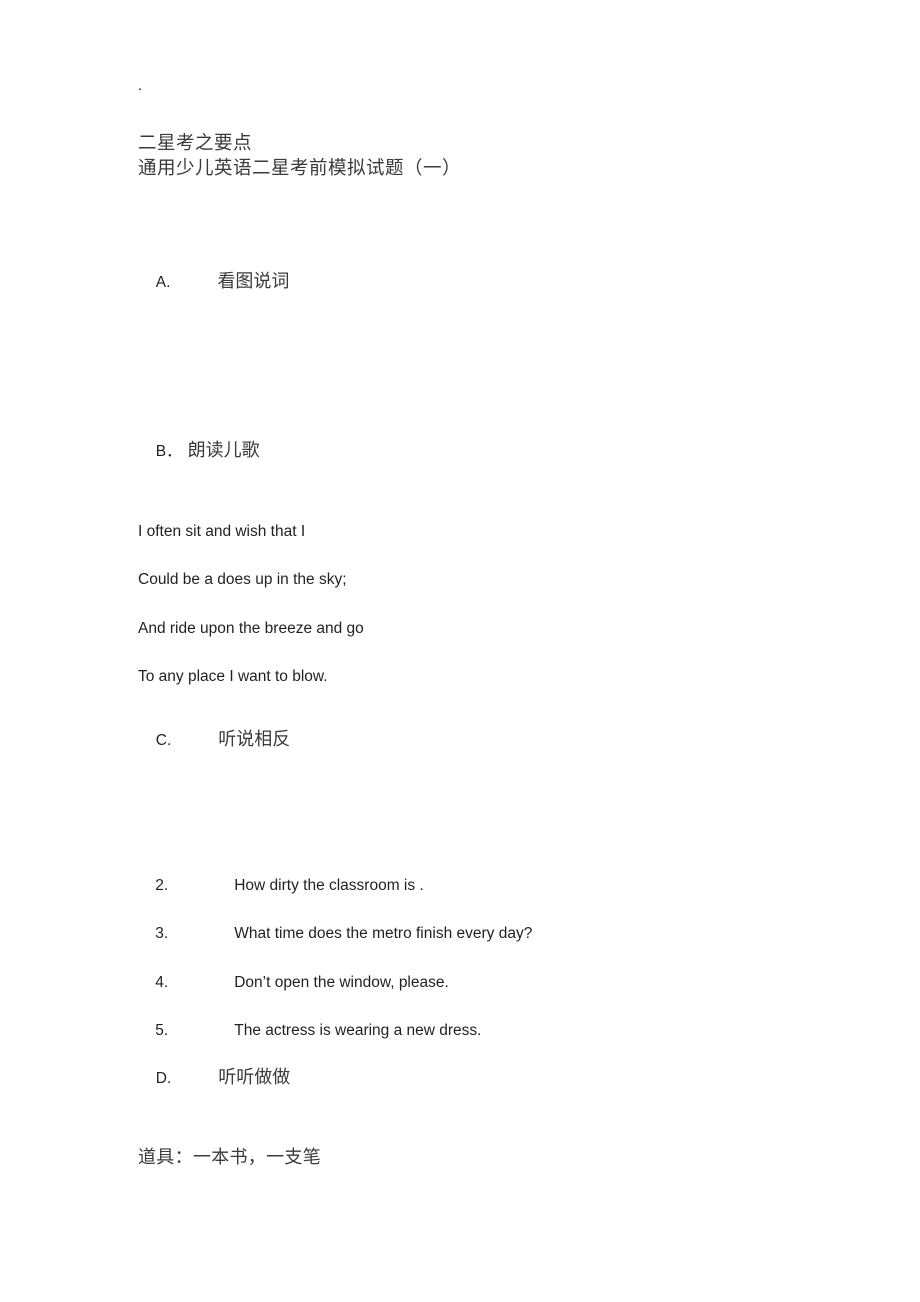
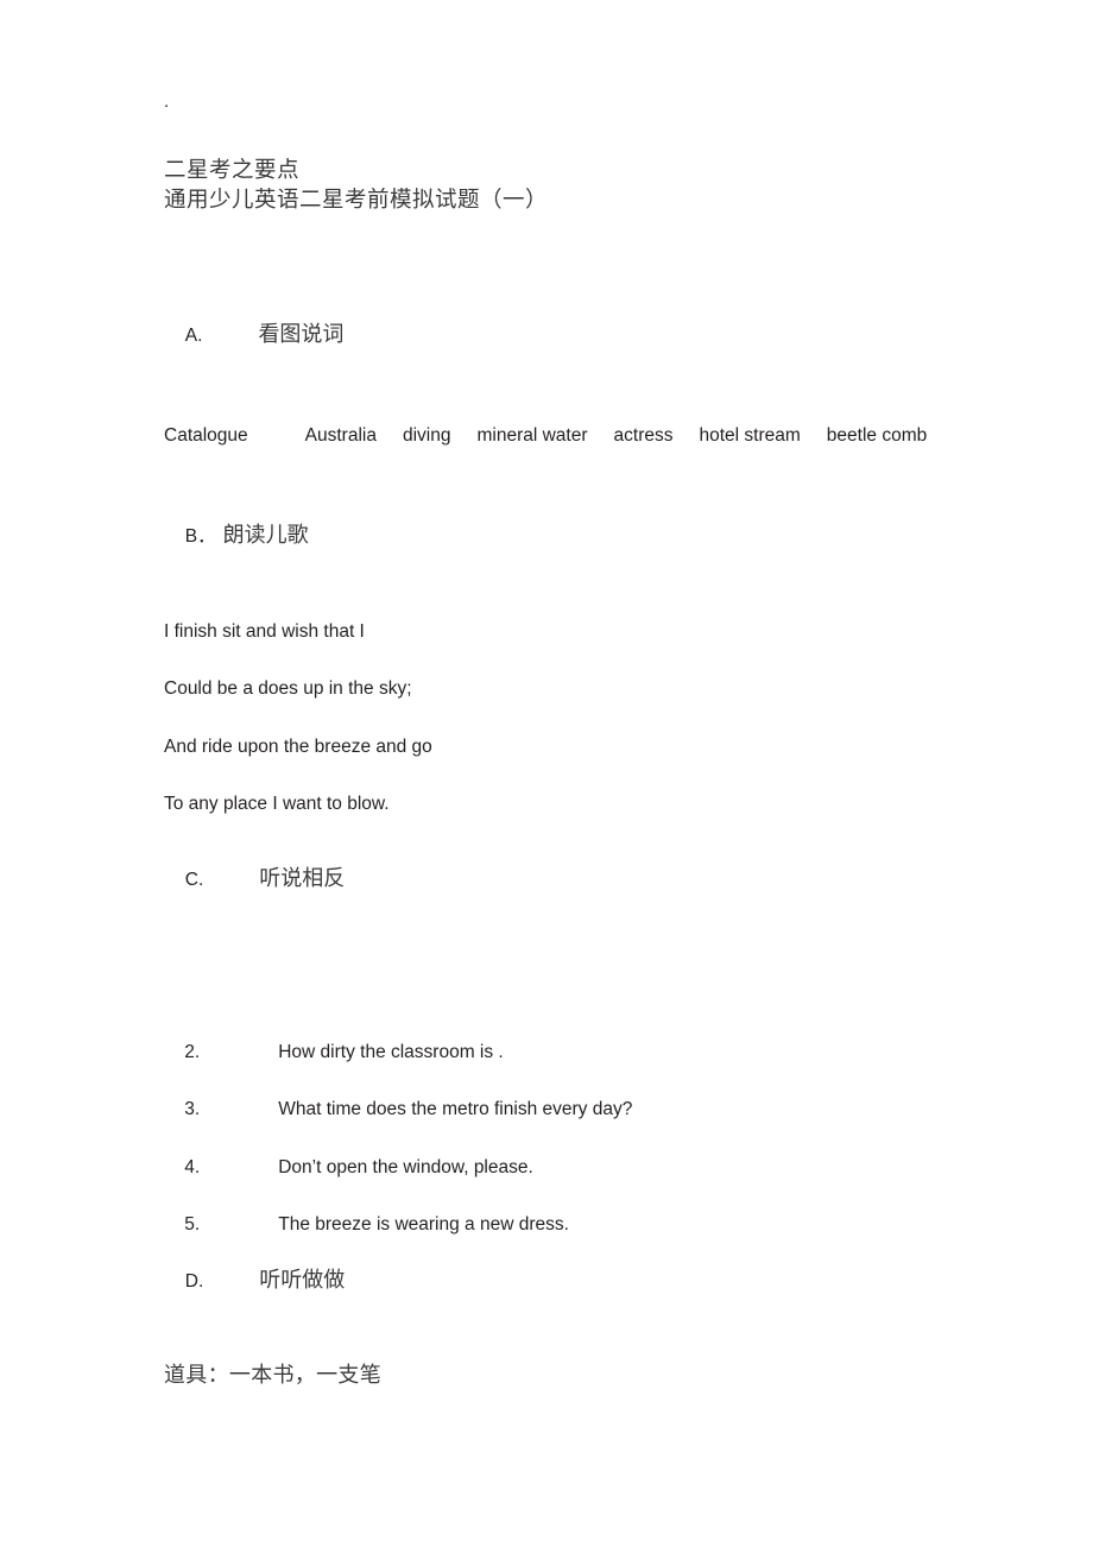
  .
  二星考之要点
  通用少儿英语二星考前模拟试题（一）
  A. 看图说词
+ Catalogue Australia diving mineral water actress hotel stream beetle comb
  B． 朗读儿歌
- I often sit and wish that I
+ I finish sit and wish that I
  Could be a does up in the sky;
  And ride upon the breeze and go
  To any place I want to blow.
  C. 听说相反
  2. How dirty the classroom is .
  3. What time does the metro finish every day?
  4. Don’t open the window, please.
- 5. The actress is wearing a new dress.
+ 5. The breeze is wearing a new dress.
  D. 听听做做
  道具：一本书，一支笔
